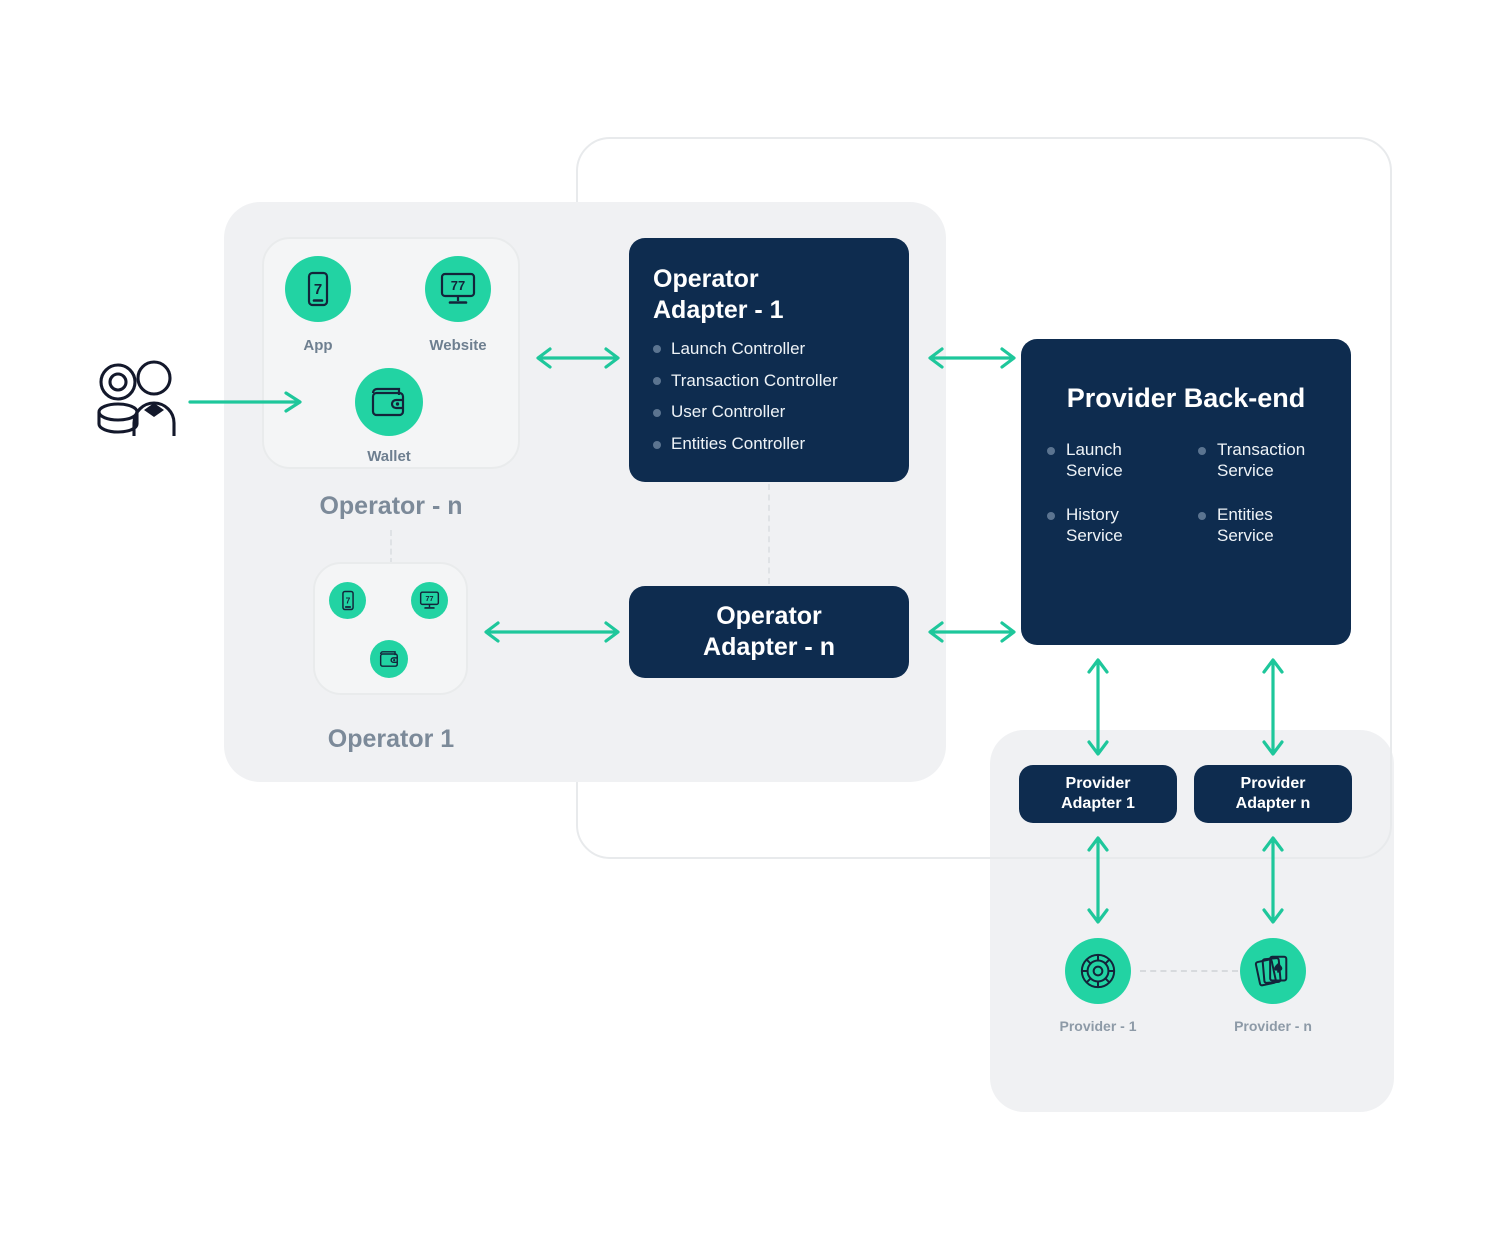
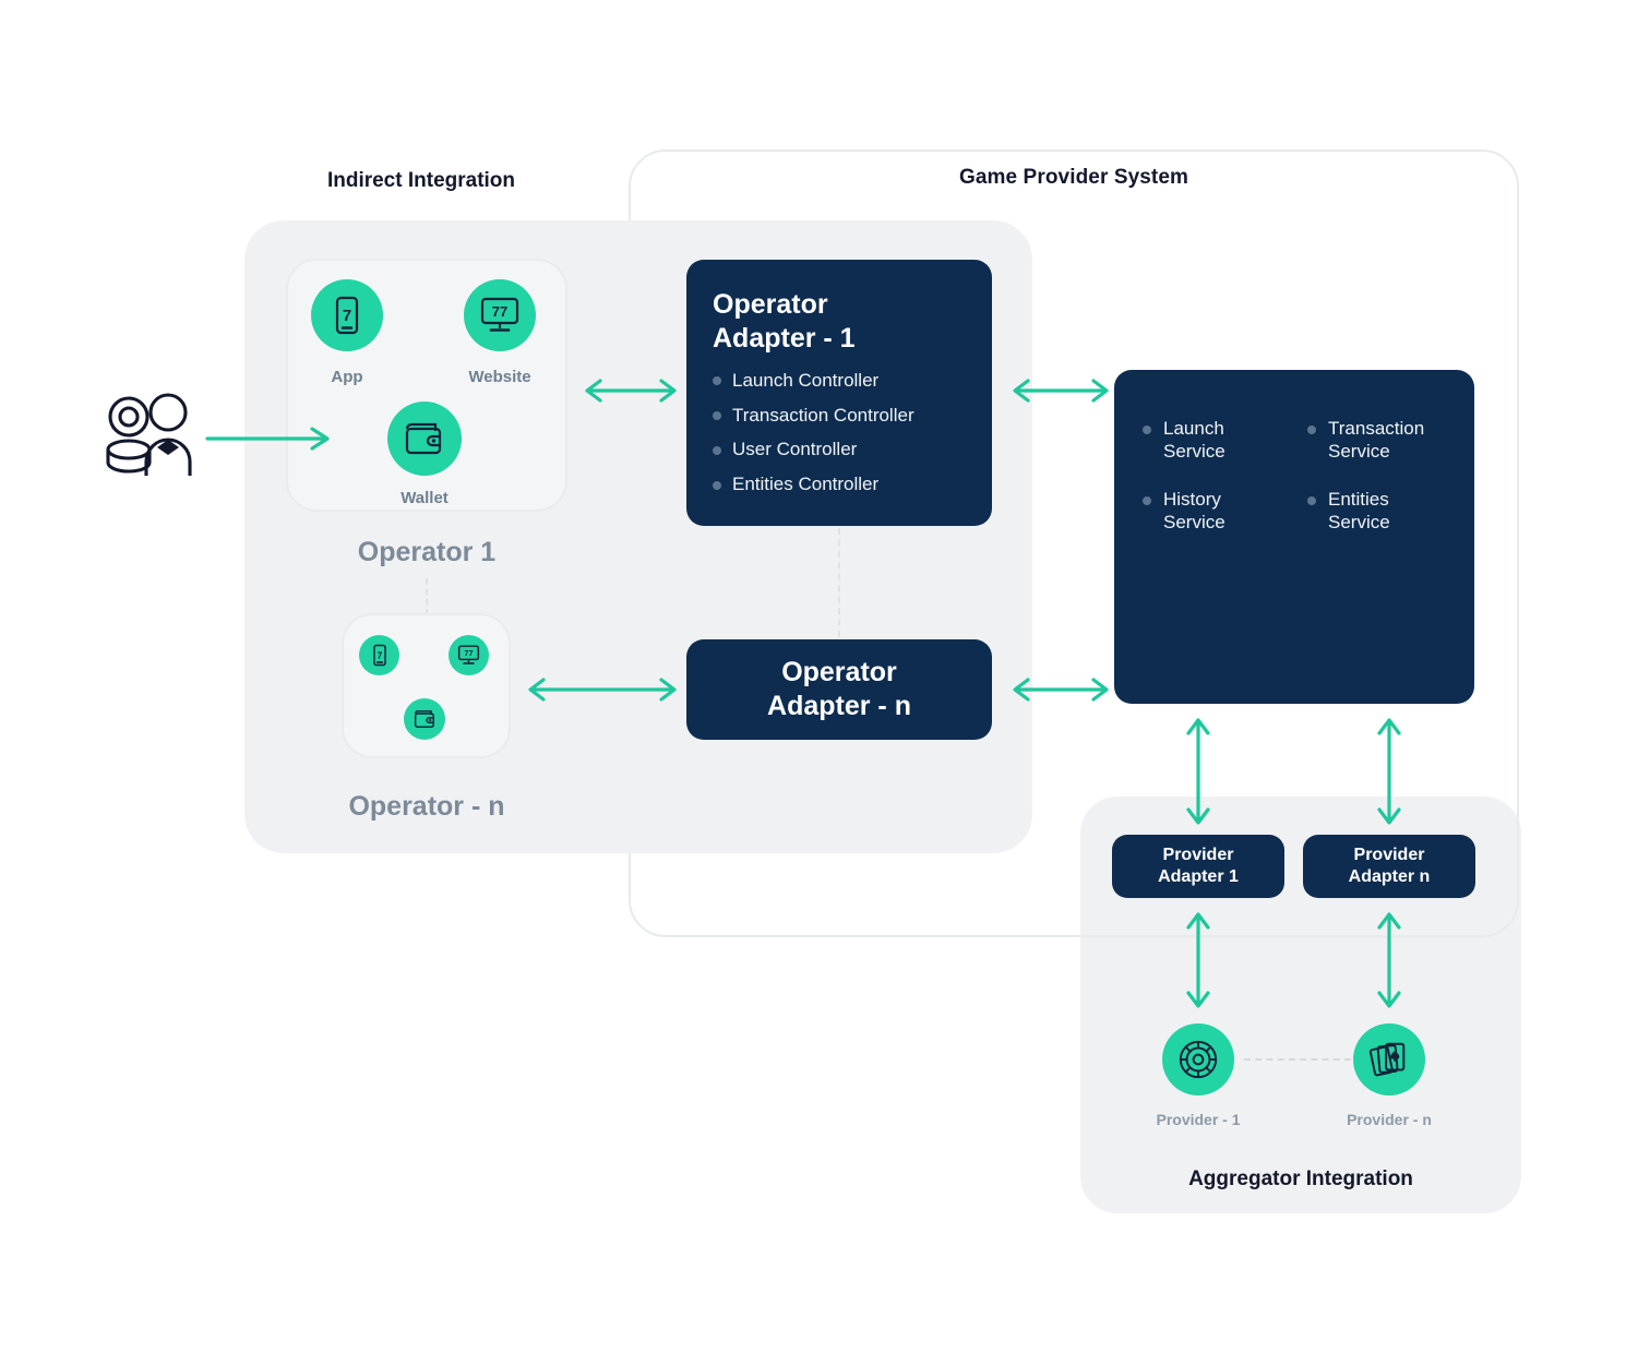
+ Game Provider System
+ Indirect Integration
+ Aggregator Integration
  7
  App
  77
  Website
  Wallet
- Operator - n
+ Operator 1
  7
  77
- Operator 1
+ Operator - n
  Operator
  Adapter - 1
  Launch Controller
  Transaction Controller
  User Controller
  Entities Controller
  Operator
  Adapter - n
- Provider Back-end
  Launch
  Service
  History
  Service
  Transaction
  Service
  Entities
  Service
  Provider
  Adapter 1
  Provider
  Adapter n
  Provider - 1
  Provider - n
